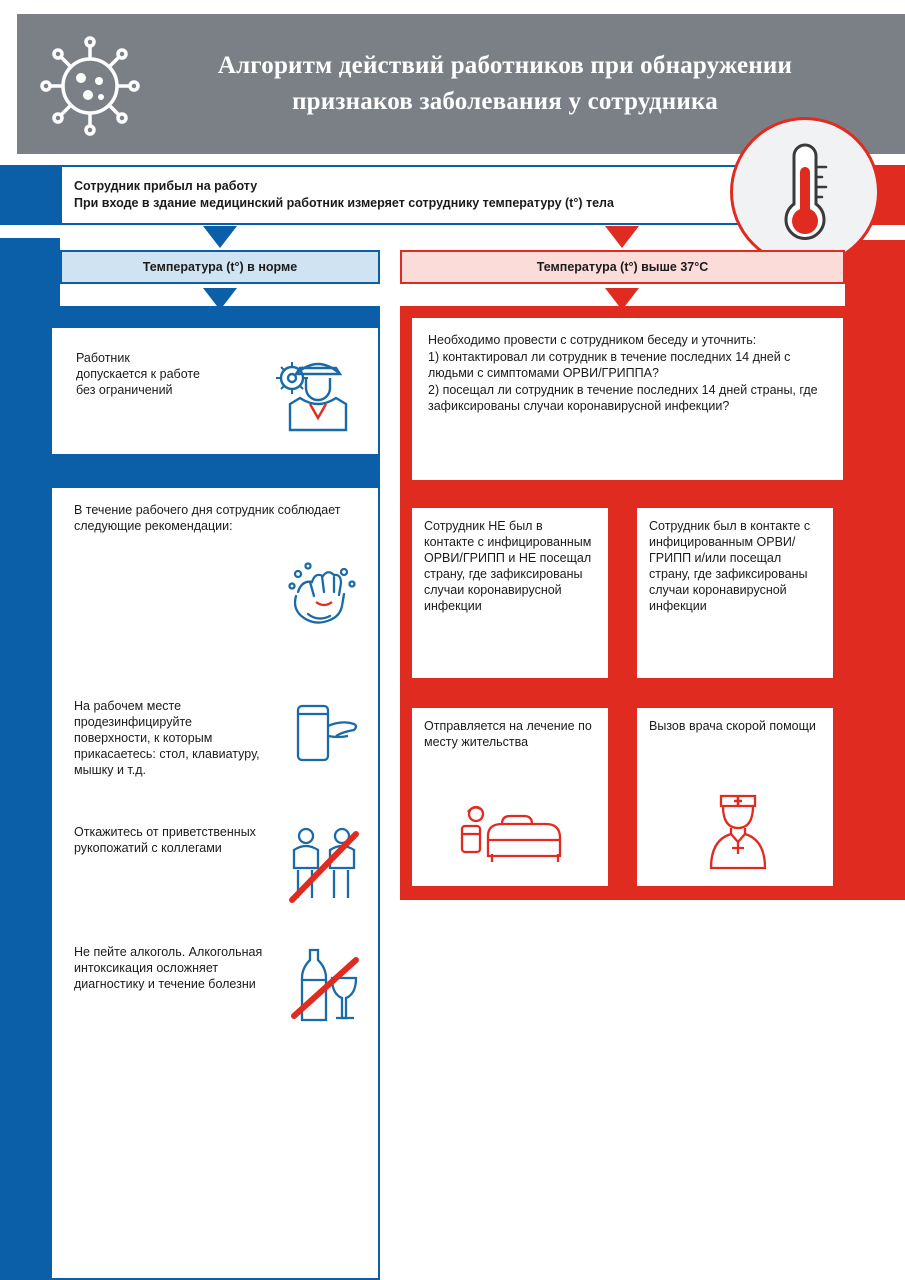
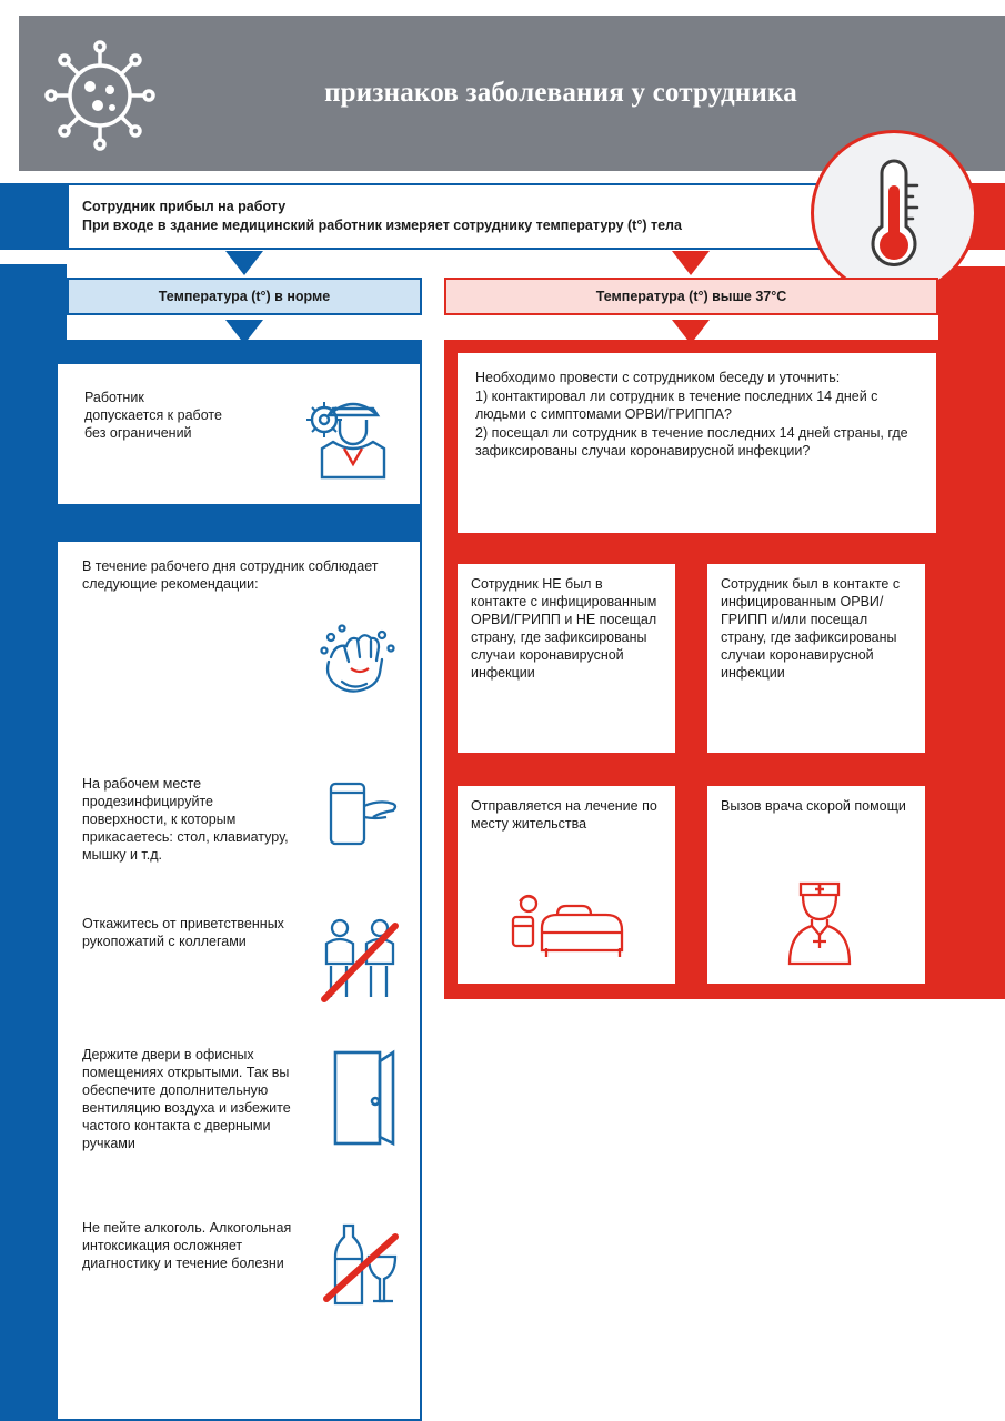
- Алгоритм действий работников при обнаружении
  признаков заболевания у сотрудника
  Сотрудник прибыл на работу
  При входе в здание медицинский работник измеряет сотруднику температуру (t°) тела
  Температура (t°) в норме
  Температура (t°) выше 37°C
  Работник
  допускается к работе
  без ограничений
  В течение рабочего дня сотрудник соблюдает следующие рекомендации:
  На рабочем месте продезинфицируйте поверхности, к которым прикасаетесь: стол, клавиатуру, мышку и т.д.
  Откажитесь от приветственных рукопожатий с коллегами
+ Держите двери в офисных помещениях открытыми. Так вы обеспечите дополнительную вентиляцию воздуха и избежите частого контакта с дверными ручками
  Не пейте алкоголь. Алкогольная интоксикация осложняет диагностику и течение болезни
  Необходимо провести с сотрудником беседу и уточнить:
  1) контактировал ли сотрудник в течение последних 14 дней с людьми с симптомами ОРВИ/ГРИППА?
  2) посещал ли сотрудник в течение последних 14 дней страны, где зафиксированы случаи коронавирусной инфекции?
  Сотрудник НЕ был в контакте с инфицированным ОРВИ/ГРИПП и НЕ посещал страну, где зафиксированы случаи коронавирусной инфекции
  Сотрудник был в контакте с инфицированным ОРВИ/ГРИПП и/или посещал страну, где зафиксированы случаи коронавирусной инфекции
  Отправляется на лечение по месту жительства
  Вызов врача скорой помощи
